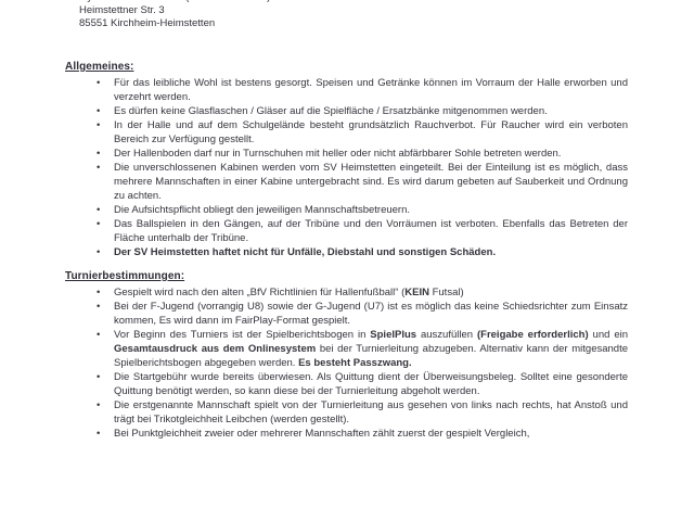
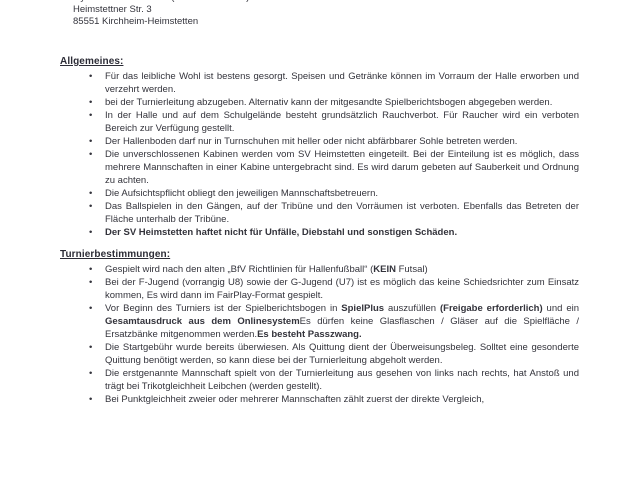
  Heimstettner Str. 3
  85551 Kirchheim-Heimstetten
  Allgemeines:
  Für das leibliche Wohl ist bestens gesorgt. Speisen und Getränke können im Vorraum der Halle erworben und verzehrt werden.
- Es dürfen keine Glasflaschen / Gläser auf die Spielfläche / Ersatzbänke mitgenommen werden.
+ bei der Turnierleitung abzugeben. Alternativ kann der mitgesandte Spielberichtsbogen abgegeben werden.
  In der Halle und auf dem Schulgelände besteht grundsätzlich Rauchverbot. Für Raucher wird ein verboten Bereich zur Verfügung gestellt.
  Der Hallenboden darf nur in Turnschuhen mit heller oder nicht abfärbbarer Sohle betreten werden.
  Die unverschlossenen Kabinen werden vom SV Heimstetten eingeteilt. Bei der Einteilung ist es möglich, dass mehrere Mannschaften in einer Kabine untergebracht sind. Es wird darum gebeten auf Sauberkeit und Ordnung zu achten.
  Die Aufsichtspflicht obliegt den jeweiligen Mannschaftsbetreuern.
  Das Ballspielen in den Gängen, auf der Tribüne und den Vorräumen ist verboten. Ebenfalls das Betreten der Fläche unterhalb der Tribüne.
  Der SV Heimstetten haftet nicht für Unfälle, Diebstahl und sonstigen Schäden.
  Turnierbestimmungen:
  Gespielt wird nach den alten „BfV Richtlinien für Hallenfußball“ (KEIN Futsal)
  Bei der F-Jugend (vorrangig U8) sowie der G-Jugend (U7) ist es möglich das keine Schiedsrichter zum Einsatz kommen, Es wird dann im FairPlay-Format gespielt.
- Vor Beginn des Turniers ist der Spielberichtsbogen in SpielPlus auszufüllen (Freigabe erforderlich) und ein Gesamtausdruck aus dem Onlinesystem bei der Turnierleitung abzugeben. Alternativ kann der mitgesandte Spielberichtsbogen abgegeben werden. Es besteht Passzwang.
+ Vor Beginn des Turniers ist der Spielberichtsbogen in SpielPlus auszufüllen (Freigabe erforderlich) und ein Gesamtausdruck aus dem OnlinesystemEs dürfen keine Glasflaschen / Gläser auf die Spielfläche / Ersatzbänke mitgenommen werden.Es besteht Passzwang.
  Die Startgebühr wurde bereits überwiesen. Als Quittung dient der Überweisungsbeleg. Solltet eine gesonderte Quittung benötigt werden, so kann diese bei der Turnierleitung abgeholt werden.
  Die erstgenannte Mannschaft spielt von der Turnierleitung aus gesehen von links nach rechts, hat Anstoß und trägt bei Trikotgleichheit Leibchen (werden gestellt).
- Bei Punktgleichheit zweier oder mehrerer Mannschaften zählt zuerst der gespielt Vergleich,
+ Bei Punktgleichheit zweier oder mehrerer Mannschaften zählt zuerst der direkte Vergleich,
